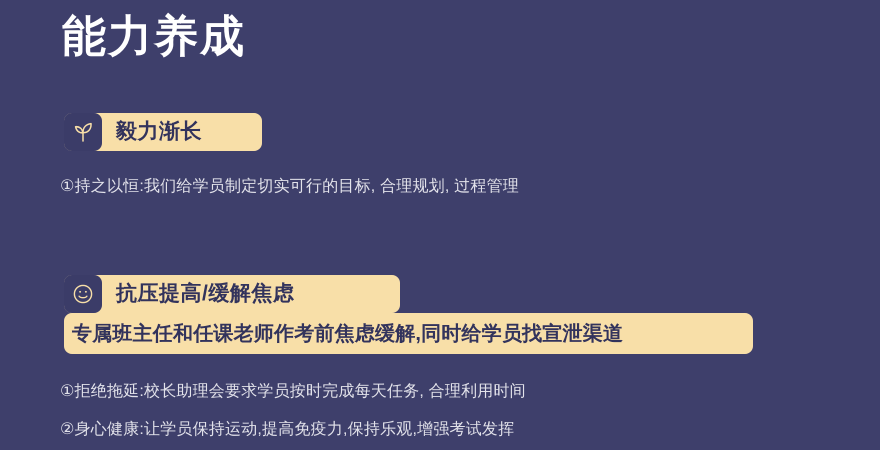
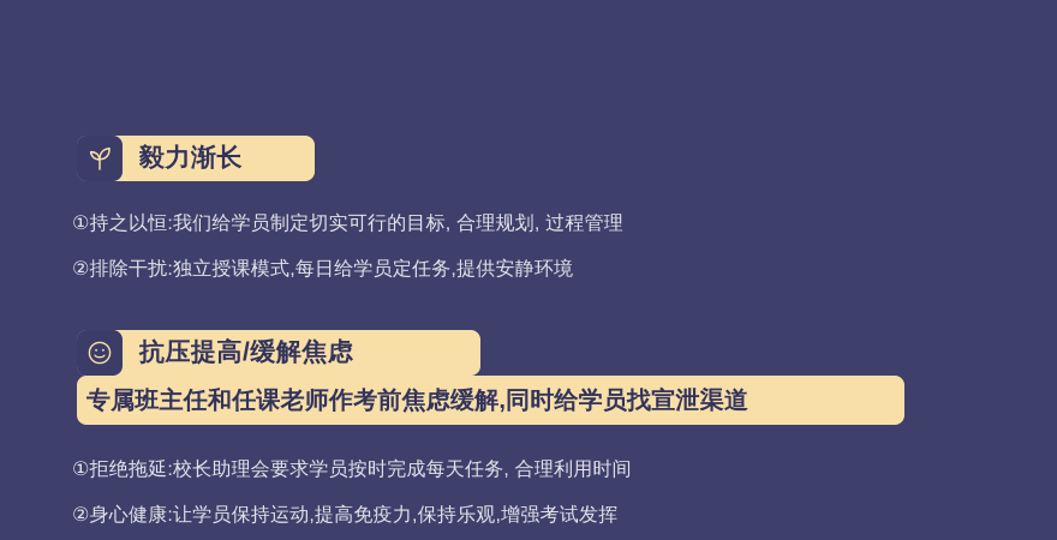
- 能力养成
  毅力渐长
  ①持之以恒:我们给学员制定切实可行的目标, 合理规划, 过程管理
+ ②排除干扰:独立授课模式,每日给学员定任务,提供安静环境
  抗压提高/缓解焦虑
  专属班主任和任课老师作考前焦虑缓解,同时给学员找宣泄渠道
  ①拒绝拖延:校长助理会要求学员按时完成每天任务, 合理利用时间
  ②身心健康:让学员保持运动,提高免疫力,保持乐观,增强考试发挥
